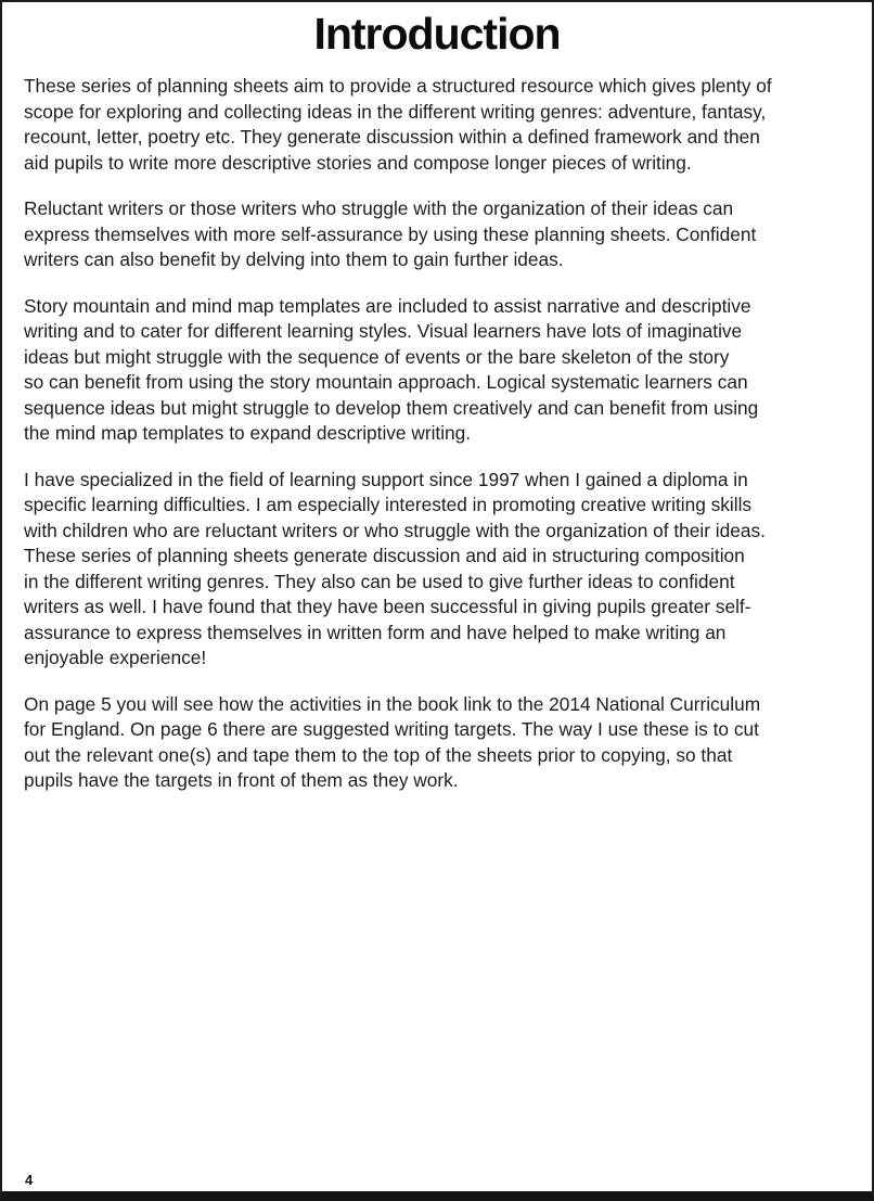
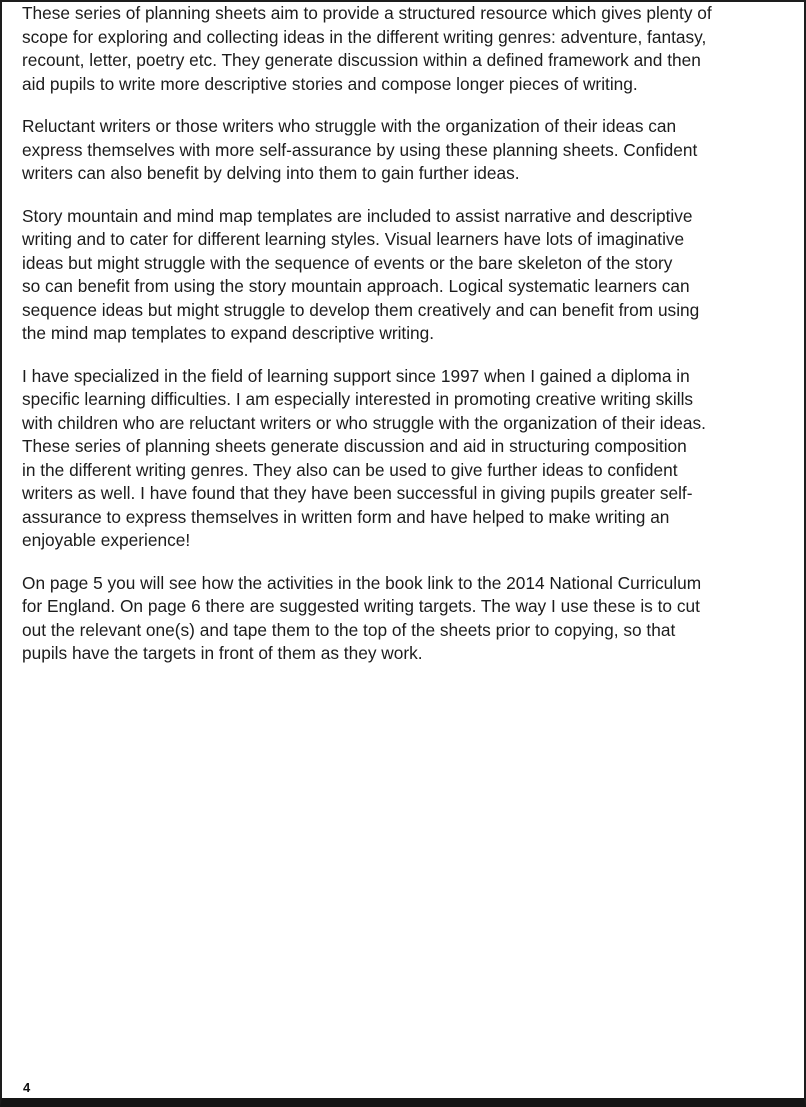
- Introduction
  These series of planning sheets aim to provide a structured resource which gives plenty of
  scope for exploring and collecting ideas in the different writing genres: adventure, fantasy,
  recount, letter, poetry etc. They generate discussion within a defined framework and then
  aid pupils to write more descriptive stories and compose longer pieces of writing.
  Reluctant writers or those writers who struggle with the organization of their ideas can
  express themselves with more self-assurance by using these planning sheets. Confident
  writers can also benefit by delving into them to gain further ideas.
  Story mountain and mind map templates are included to assist narrative and descriptive
  writing and to cater for different learning styles. Visual learners have lots of imaginative
  ideas but might struggle with the sequence of events or the bare skeleton of the story
  so can benefit from using the story mountain approach. Logical systematic learners can
  sequence ideas but might struggle to develop them creatively and can benefit from using
  the mind map templates to expand descriptive writing.
  I have specialized in the field of learning support since 1997 when I gained a diploma in
  specific learning difficulties. I am especially interested in promoting creative writing skills
  with children who are reluctant writers or who struggle with the organization of their ideas.
  These series of planning sheets generate discussion and aid in structuring composition
  in the different writing genres. They also can be used to give further ideas to confident
  writers as well. I have found that they have been successful in giving pupils greater self-
  assurance to express themselves in written form and have helped to make writing an
  enjoyable experience!
  On page 5 you will see how the activities in the book link to the 2014 National Curriculum
  for England. On page 6 there are suggested writing targets. The way I use these is to cut
  out the relevant one(s) and tape them to the top of the sheets prior to copying, so that
  pupils have the targets in front of them as they work.
  4
